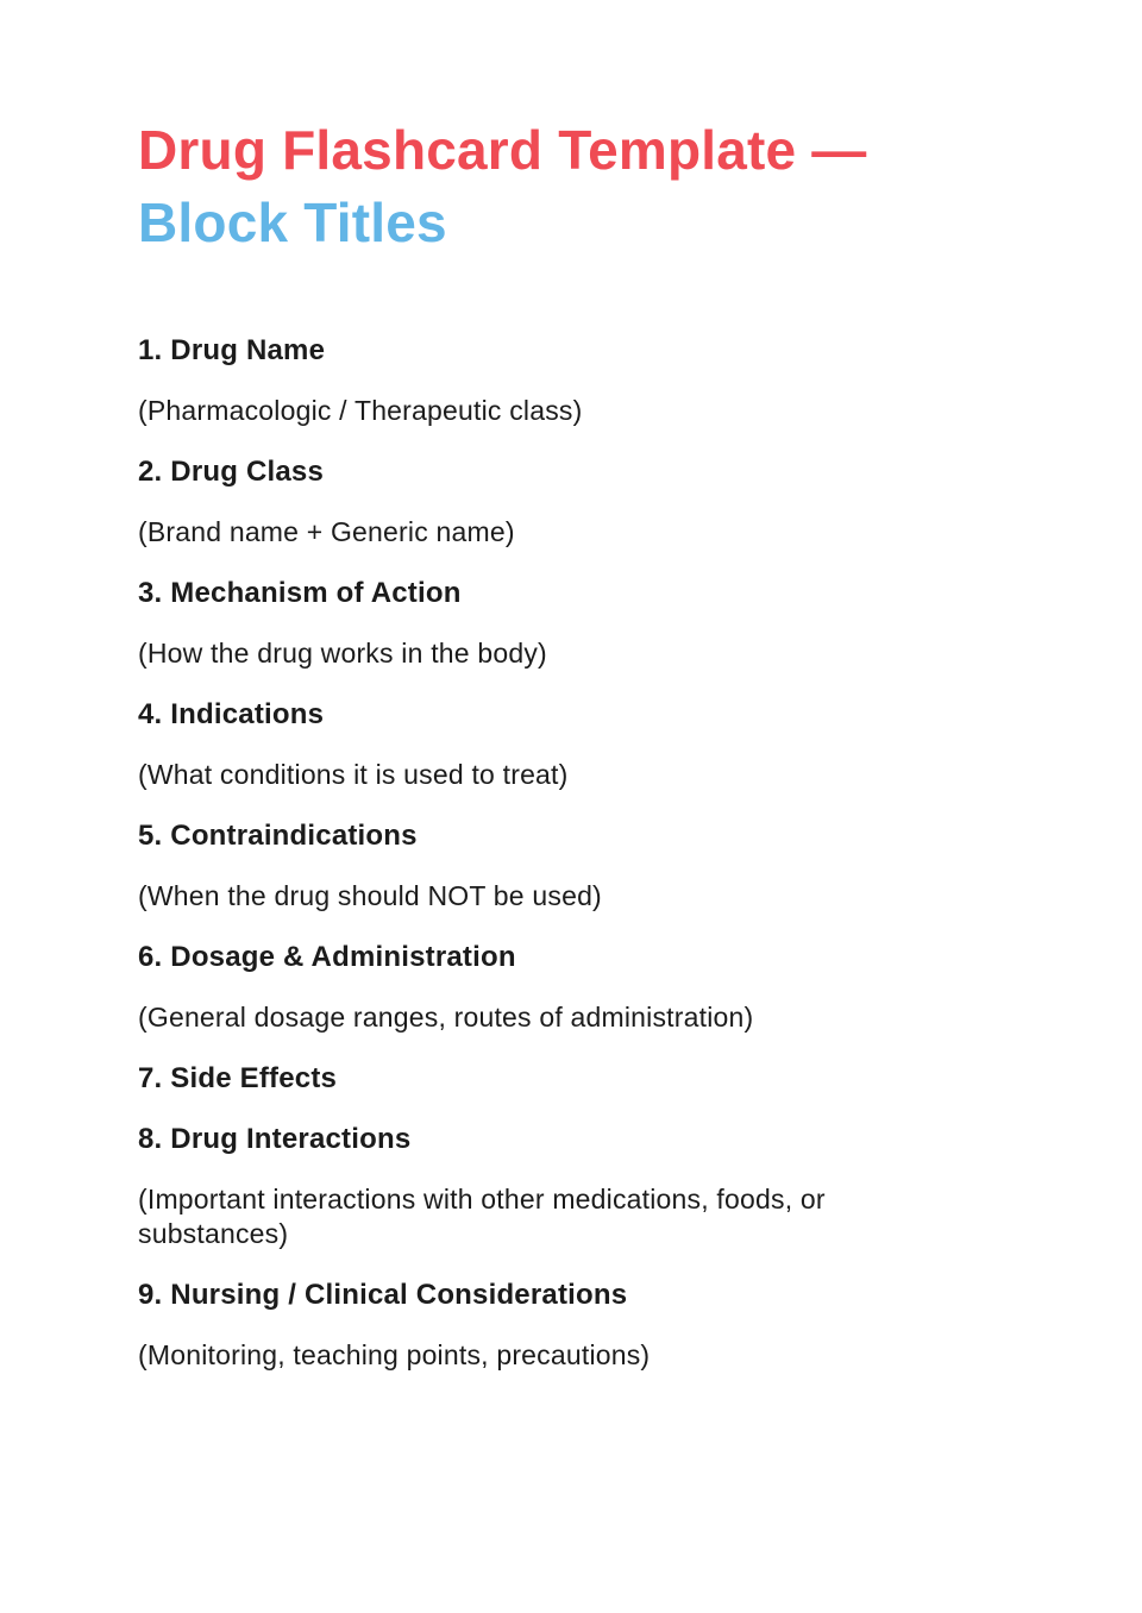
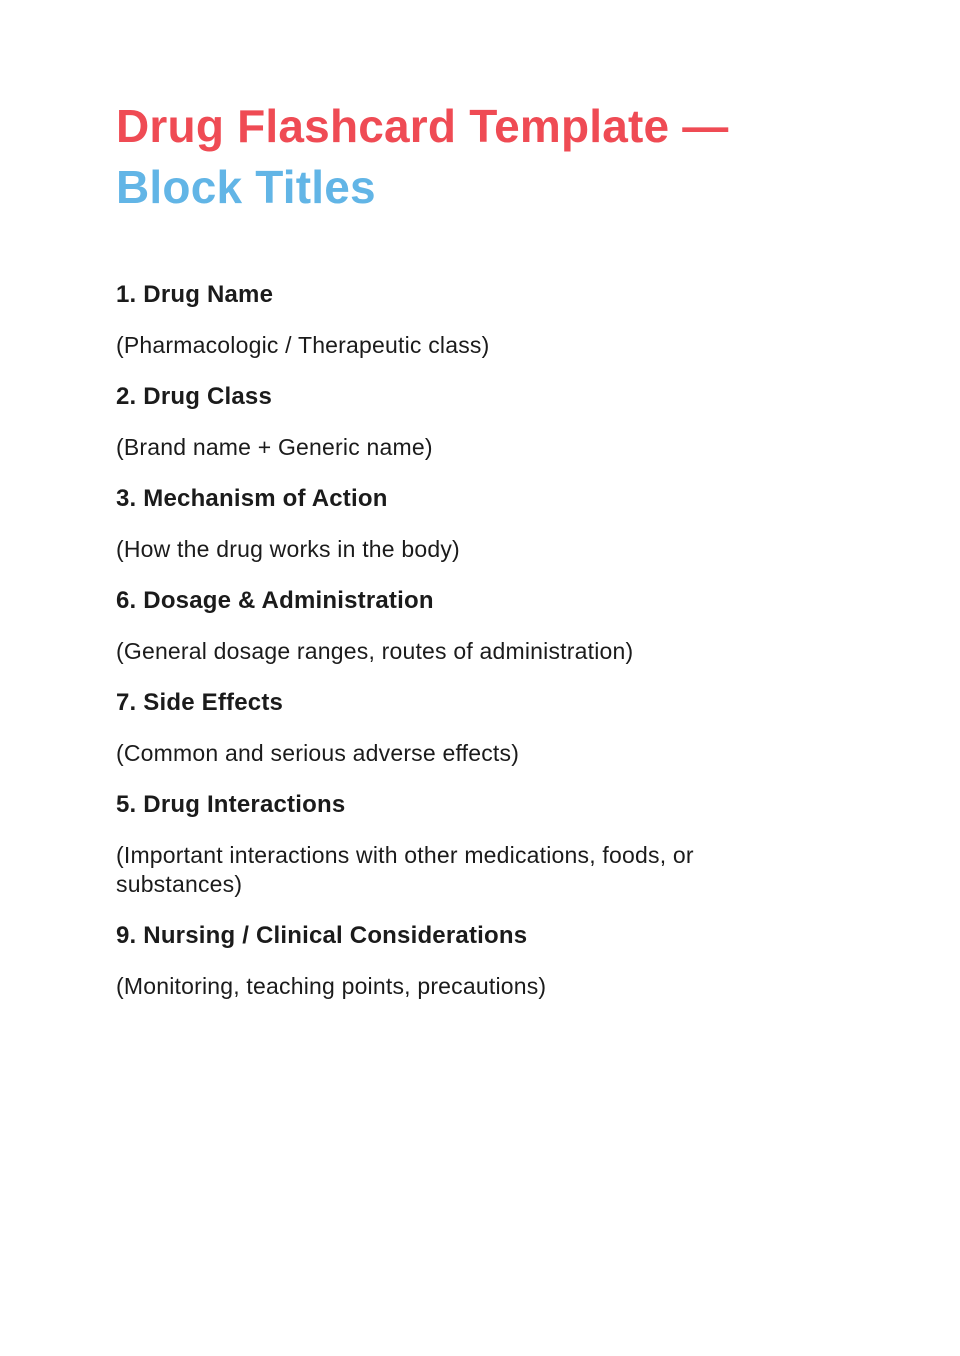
  Drug Flashcard Template —
  Block Titles
  1. Drug Name
  (Pharmacologic / Therapeutic class)
  2. Drug Class
  (Brand name + Generic name)
  3. Mechanism of Action
  (How the drug works in the body)
- 4. Indications
- (What conditions it is used to treat)
- 5. Contraindications
- (When the drug should NOT be used)
  6. Dosage & Administration
  (General dosage ranges, routes of administration)
  7. Side Effects
+ (Common and serious adverse effects)
- 8. Drug Interactions
+ 5. Drug Interactions
  (Important interactions with other medications, foods, or substances)
  9. Nursing / Clinical Considerations
  (Monitoring, teaching points, precautions)
